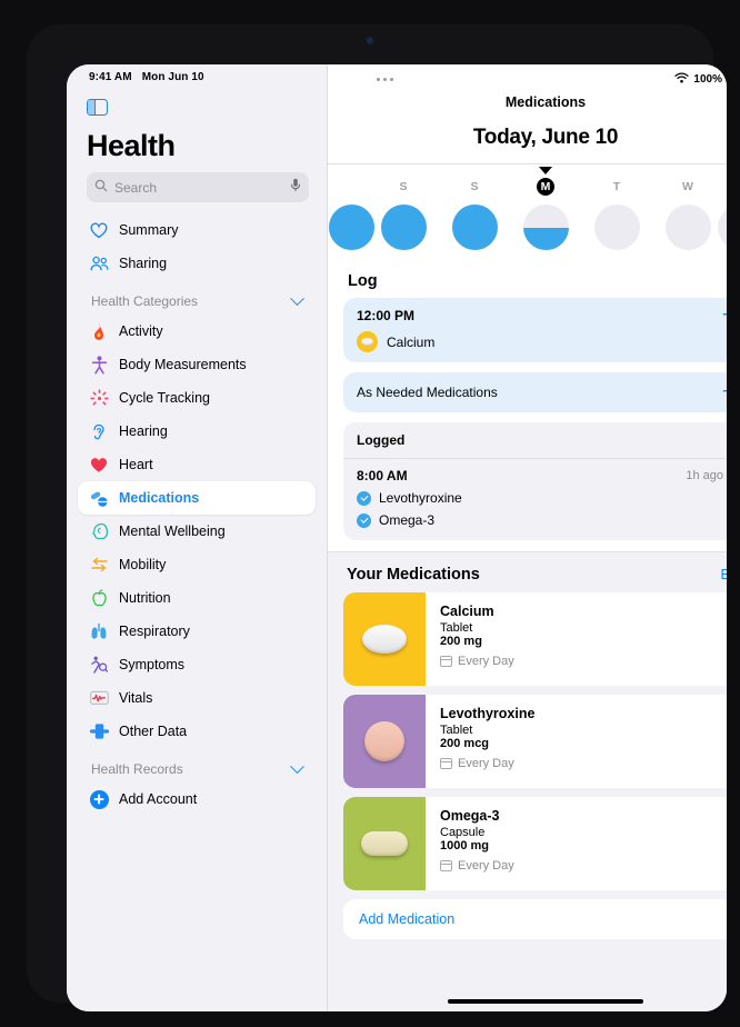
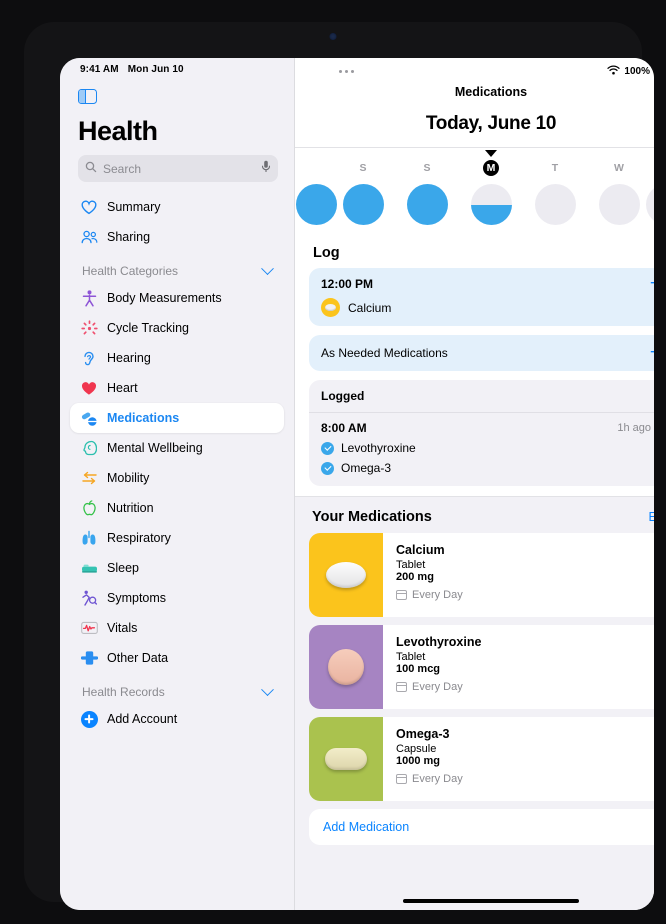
  9:41 AM
  Mon Jun 10
  Health
  Search
  Summary
  Sharing
  Health Categories
- Activity
  Body Measurements
  Cycle Tracking
  Hearing
  Heart
  Medications
  Mental Wellbeing
  Mobility
  Nutrition
  Respiratory
+ Sleep
  Symptoms
  Vitals
  Other Data
  Health Records
  Add Account
  100%
  Medications
  Today, June 10
  S
  S
  M
  T
  W
  Log
  12:00 PM
  Calcium
  As Needed Medications
  Logged
  8:00 AM
  1h ago
  Levothyroxine
  Omega-3
  Your Medications
  Calcium
  Tablet
  200 mg
  Every Day
  Levothyroxine
  Tablet
- 200 mcg
+ 100 mcg
  Every Day
  Omega-3
  Capsule
  1000 mg
  Every Day
  Add Medication
